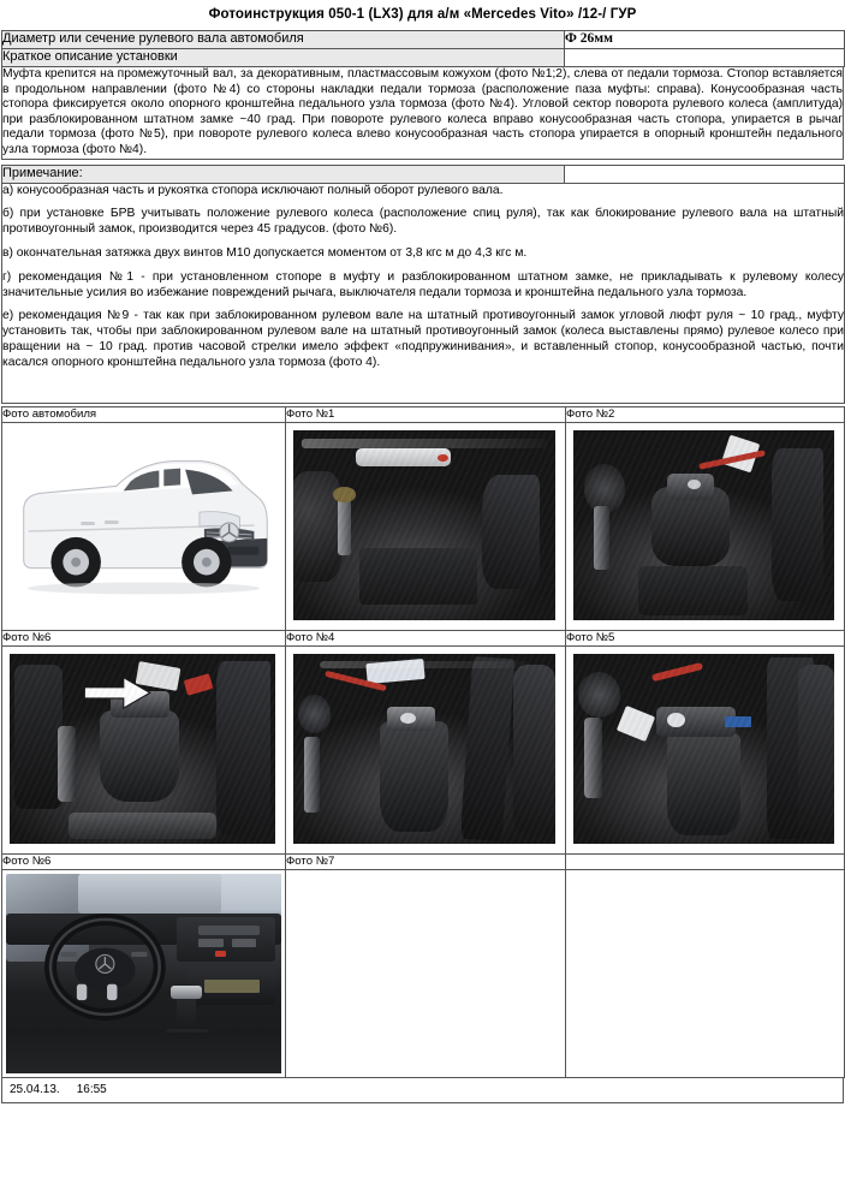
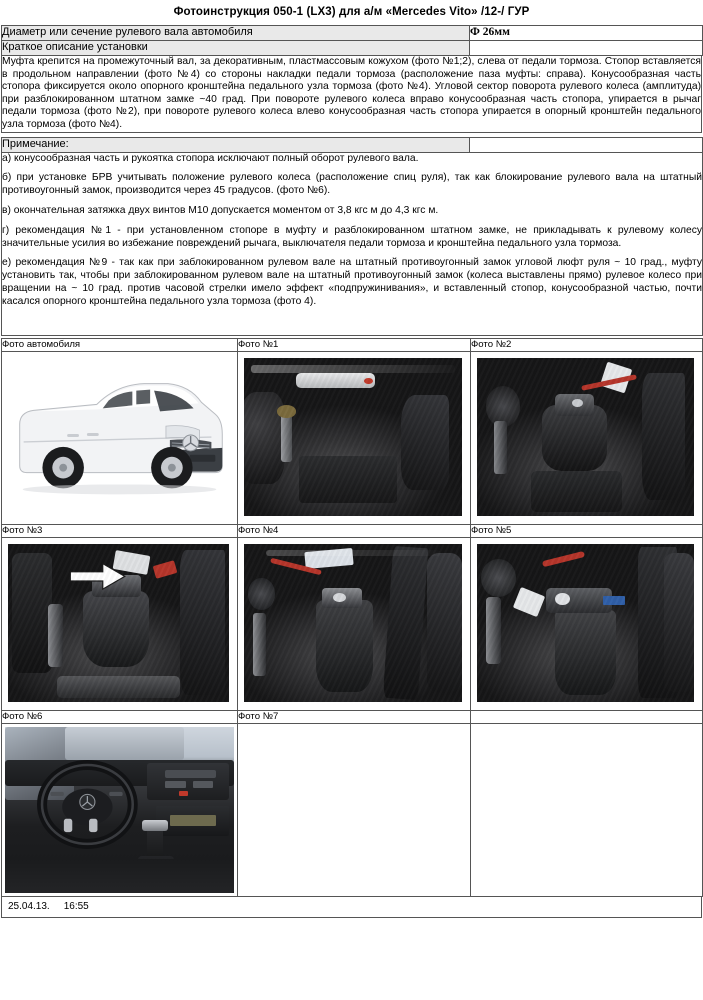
  Фотоинструкция 050-1 (LX3) для а/м «Mercedes Vito» /12-/ ГУР
  Диаметр или сечение рулевого вала автомобиля	Ф 26мм
  Краткое описание установки
- Муфта крепится на промежуточный вал, за декоративным, пластмассовым кожухом (фото №1;2), слева от педали тормоза. Стопор вставляется в продольном направлении (фото №4) со стороны накладки педали тормоза (расположение паза муфты: справа). Конусообразная часть стопора фиксируется около опорного кронштейна педального узла тормоза (фото №4). Угловой сектор поворота рулевого колеса (амплитуда) при разблокированном штатном замке ~40 град. При повороте рулевого колеса вправо конусообразная часть стопора, упирается в рычаг педали тормоза (фото №5), при повороте рулевого колеса влево конусообразная часть стопора упирается в опорный кронштейн педального узла тормоза (фото №4).
+ Муфта крепится на промежуточный вал, за декоративным, пластмассовым кожухом (фото №1;2), слева от педали тормоза. Стопор вставляется в продольном направлении (фото №4) со стороны накладки педали тормоза (расположение паза муфты: справа). Конусообразная часть стопора фиксируется около опорного кронштейна педального узла тормоза (фото №4). Угловой сектор поворота рулевого колеса (амплитуда) при разблокированном штатном замке ~40 град. При повороте рулевого колеса вправо конусообразная часть стопора, упирается в рычаг педали тормоза (фото №2), при повороте рулевого колеса влево конусообразная часть стопора упирается в опорный кронштейн педального узла тормоза (фото №4).
  Примечание:
  а) конусообразная часть и рукоятка стопора исключают полный оборот рулевого вала. б) при установке БРВ учитывать положение рулевого колеса (расположение спиц руля), так как блокирование рулевого вала на штатный противоугонный замок, производится через 45 градусов. (фото №6). в) окончательная затяжка двух винтов М10 допускается моментом от 3,8 кгс м до 4,3 кгс м. г) рекомендация №1 - при установленном стопоре в муфту и разблокированном штатном замке, не прикладывать к рулевому колесу значительные усилия во избежание повреждений рычага, выключателя педали тормоза и кронштейна педального узла тормоза. е) рекомендация №9 - так как при заблокированном рулевом вале на штатный противоугонный замок угловой люфт руля ~ 10 град., муфту установить так, чтобы при заблокированном рулевом вале на штатный противоугонный замок (колеса выставлены прямо) рулевое колесо при вращении на ~ 10 град. против часовой стрелки имело эффект «подпружинивания», и вставленный стопор, конусообразной частью, почти касался опорного кронштейна педального узла тормоза (фото 4).
  Фото автомобиля	Фото №1	Фото №2
- Фото №6	Фото №4	Фото №5
+ Фото №3	Фото №4	Фото №5
  Фото №6	Фото №7
  25.04.13. 16:55
